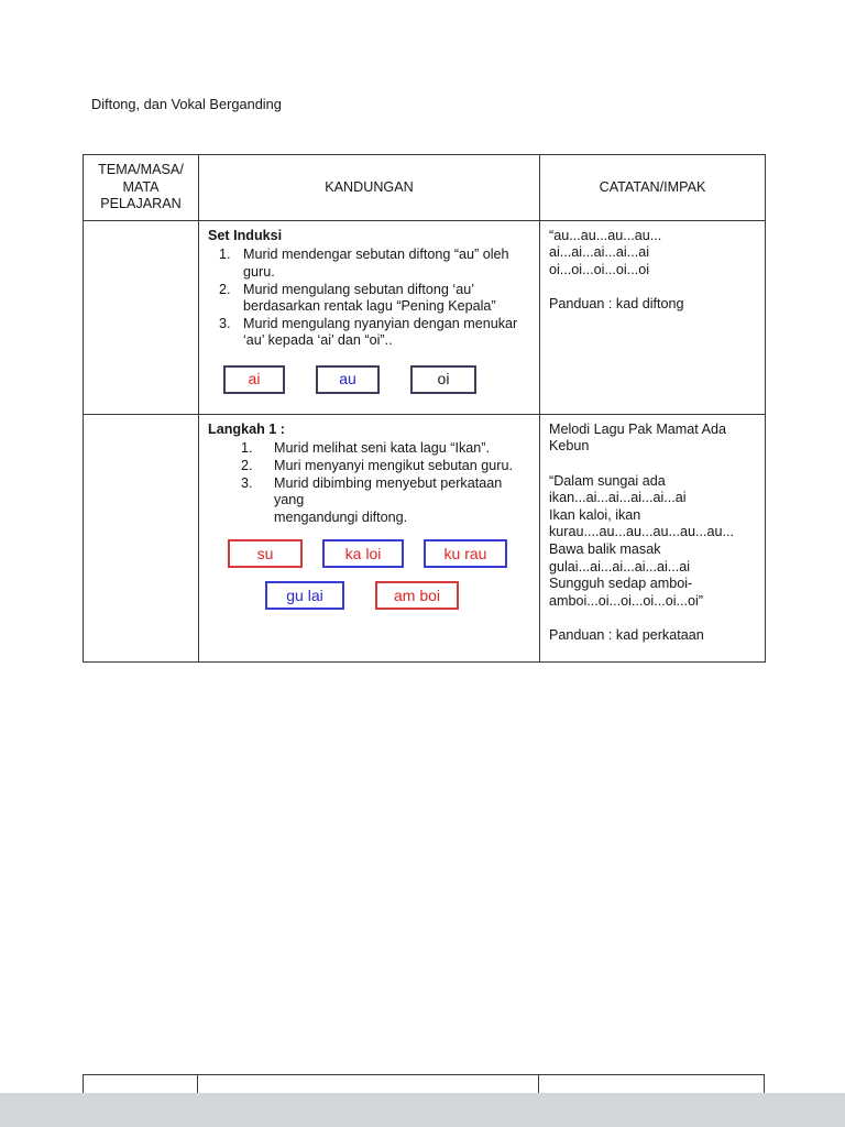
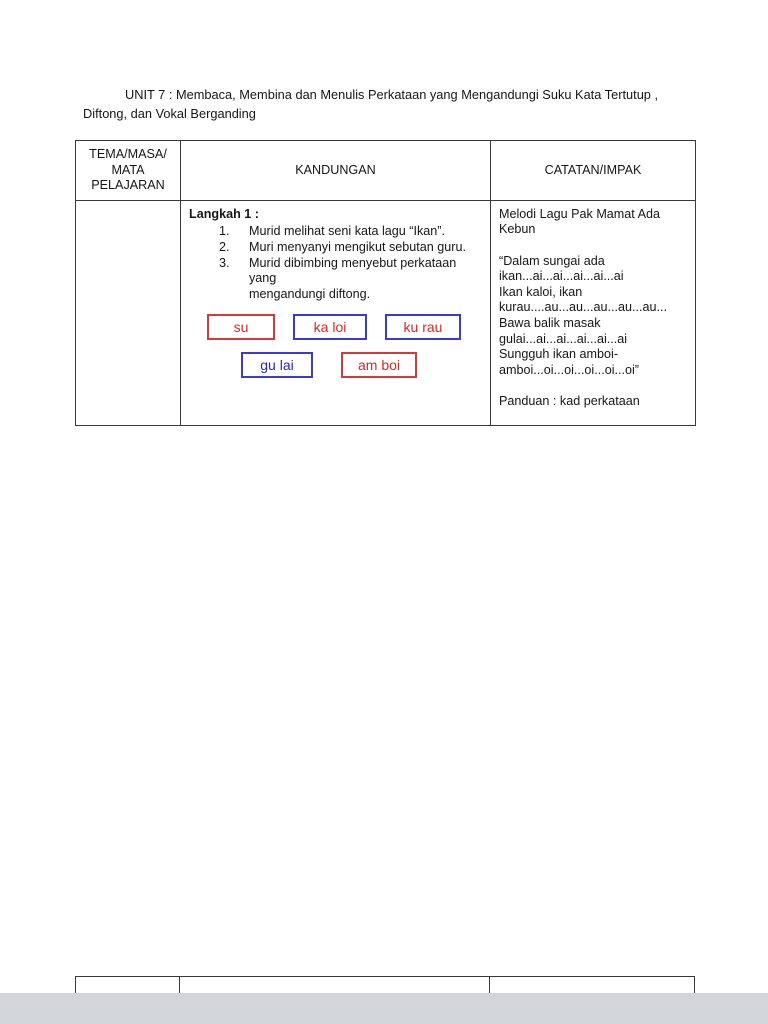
+ UNIT 7 : Membaca, Membina dan Menulis Perkataan yang Mengandungi Suku Kata Tertutup ,
  Diftong, dan Vokal Berganding
  TEMA/MASA/ MATA PELAJARAN	KANDUNGAN	CATATAN/IMPAK
- 	Set Induksi 1. Murid mendengar sebutan diftong “au” oleh guru. 2. Murid mengulang sebutan diftong ‘au’ berdasarkan rentak lagu “Pening Kepala” 3. Murid mengulang nyanyian dengan menukar ‘au’ kepada ‘ai’ dan “oi”.. ai au oi	“au...au...au...au... ai...ai...ai...ai...ai oi...oi...oi...oi...oi Panduan : kad diftong
- 	Langkah 1 : 1. Murid melihat seni kata lagu “Ikan”. 2. Muri menyanyi mengikut sebutan guru. 3. Murid dibimbing menyebut perkataan yang mengandungi diftong. su ka loi ku rau gu lai am boi	Melodi Lagu Pak Mamat Ada Kebun “Dalam sungai ada ikan...ai...ai...ai...ai...ai Ikan kaloi, ikan kurau....au...au...au...au...au... Bawa balik masak gulai...ai...ai...ai...ai...ai Sungguh sedap amboi- amboi...oi...oi...oi...oi...oi” Panduan : kad perkataan
+ 	Langkah 1 : 1. Murid melihat seni kata lagu “Ikan”. 2. Muri menyanyi mengikut sebutan guru. 3. Murid dibimbing menyebut perkataan yang mengandungi diftong. su ka loi ku rau gu lai am boi	Melodi Lagu Pak Mamat Ada Kebun “Dalam sungai ada ikan...ai...ai...ai...ai...ai Ikan kaloi, ikan kurau....au...au...au...au...au... Bawa balik masak gulai...ai...ai...ai...ai...ai Sungguh ikan amboi- amboi...oi...oi...oi...oi...oi” Panduan : kad perkataan
